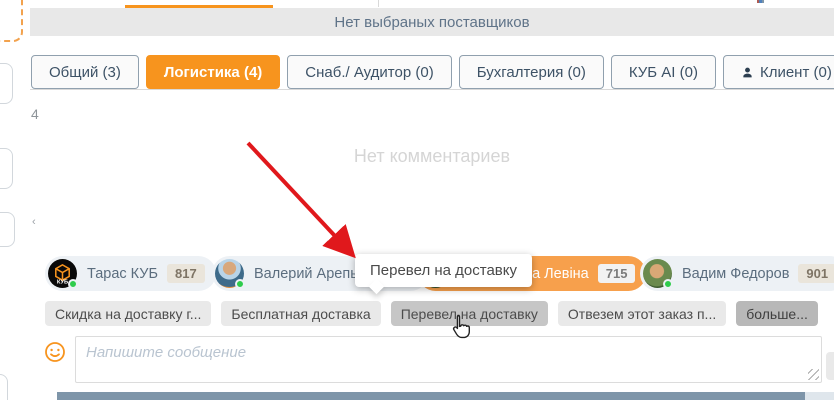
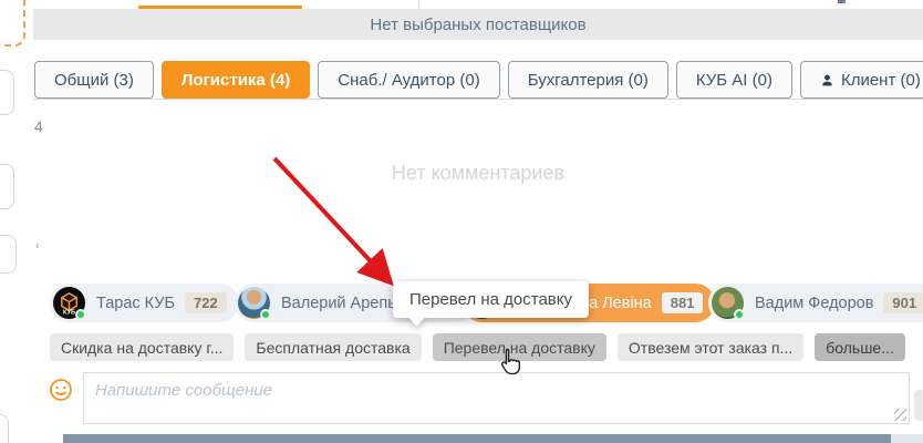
  4
  ‹
  Нет выбраных поставщиков
  Общий (3)
  Логистика (4)
  Снаб./ Аудитор (0)
  Бухгалтерия (0)
  КУБ AI (0)
  Клиент (0)
  Нет комментариев
  Тарас КУБ
- 817
+ 722
  Валерий Арепь
  а Левіна
- 715
+ 881
  Вадим Федоров
  901
  Перевел на доставку
  Скидка на доставку г...
  Бесплатная доставка
  Перевел на доставку
  Отвезем этот заказ п...
  больше...
  Напишите сообщение
